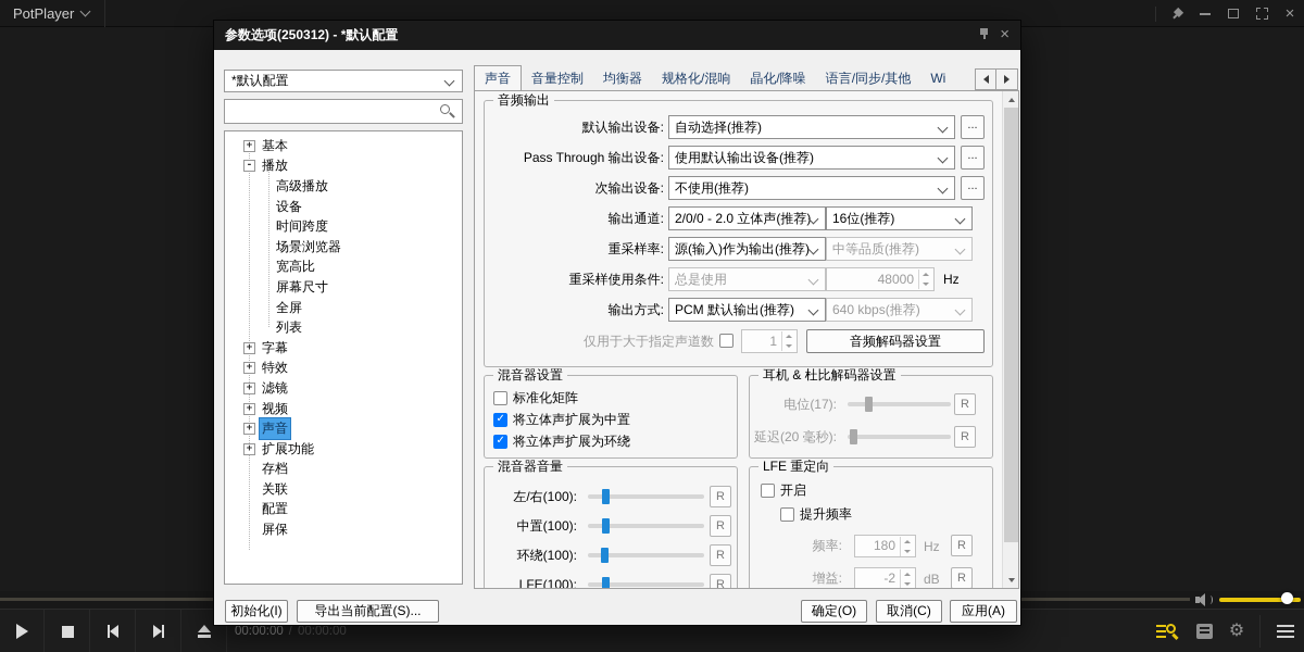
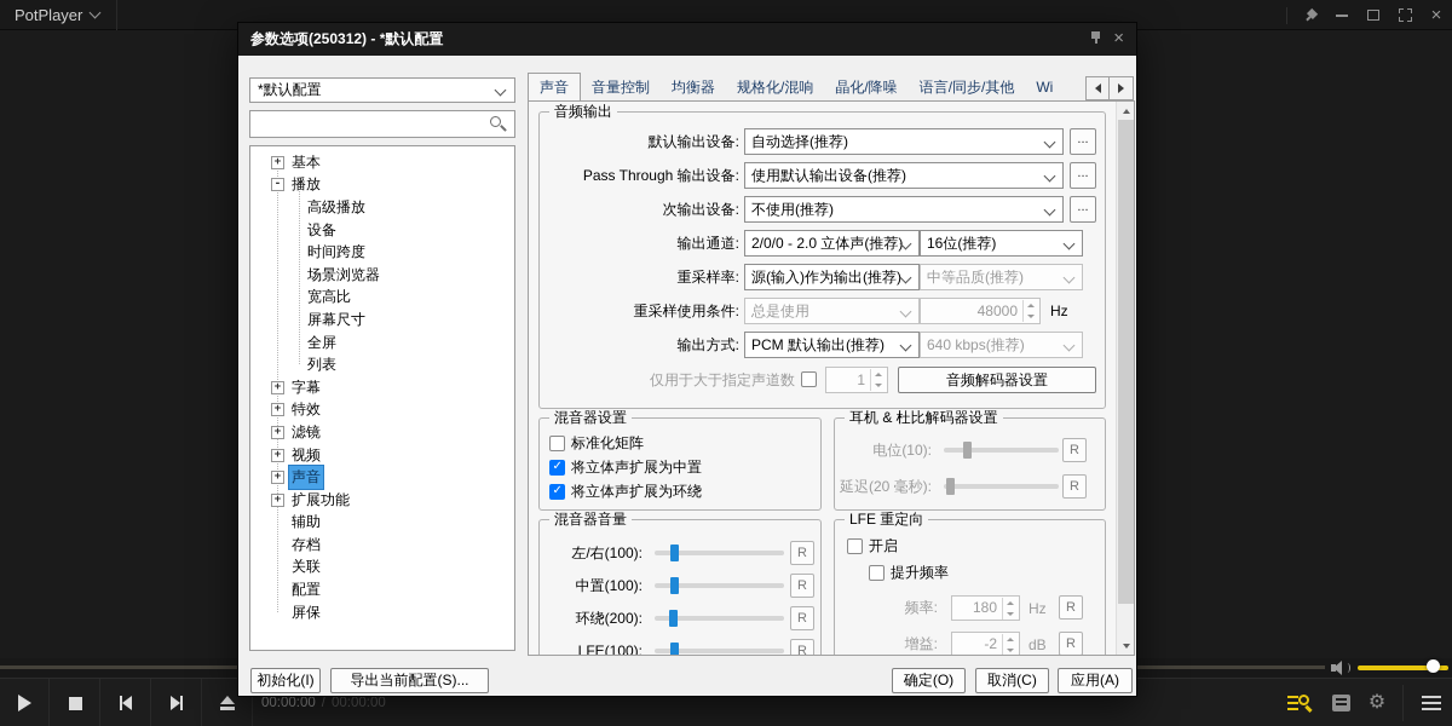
  PotPlayer
  ×
  00:00:00
  /
  00:00:00
  ⚙
  参数选项(250312) - *默认配置
  ×
  *默认配置
  +
  基本
  -
  播放
  高级播放
  设备
  时间跨度
  场景浏览器
  宽高比
  屏幕尺寸
  全屏
  列表
  +
  字幕
  +
  特效
  +
  滤镜
  +
  视频
  +
  声音
  +
  扩展功能
+ 辅助
  存档
  关联
  配置
  屏保
  声音
  音量控制
  均衡器
  规格化/混响
  晶化/降噪
  语言/同步/其他
  Wi
  音频输出
  默认输出设备:
  自动选择(推荐)
  ...
  Pass Through 输出设备:
  使用默认输出设备(推荐)
  ...
  次输出设备:
  不使用(推荐)
  ...
  输出通道:
  2/0/0 - 2.0 立体声(推荐)
  16位(推荐)
  重采样率:
  源(输入)作为输出(推荐)
  中等品质(推荐)
  重采样使用条件:
  总是使用
  48000
  Hz
  输出方式:
  PCM 默认输出(推荐)
  640 kbps(推荐)
  仅用于大于指定声道数
  1
  音频解码器设置
  混音器设置
  标准化矩阵
  将立体声扩展为中置
  将立体声扩展为环绕
  耳机 & 杜比解码器设置
- 电位(17):
+ 电位(10):
  R
  延迟(20 毫秒):
  R
  混音器音量
  左/右(100):
  R
  中置(100):
  R
- 环绕(100):
+ 环绕(200):
  R
  LFE(100):
  R
  LFE 重定向
  开启
  提升频率
  频率:
  180
  Hz
  R
  增益:
  -2
  dB
  R
  初始化(I)
  导出当前配置(S)...
  确定(O)
  取消(C)
  应用(A)
